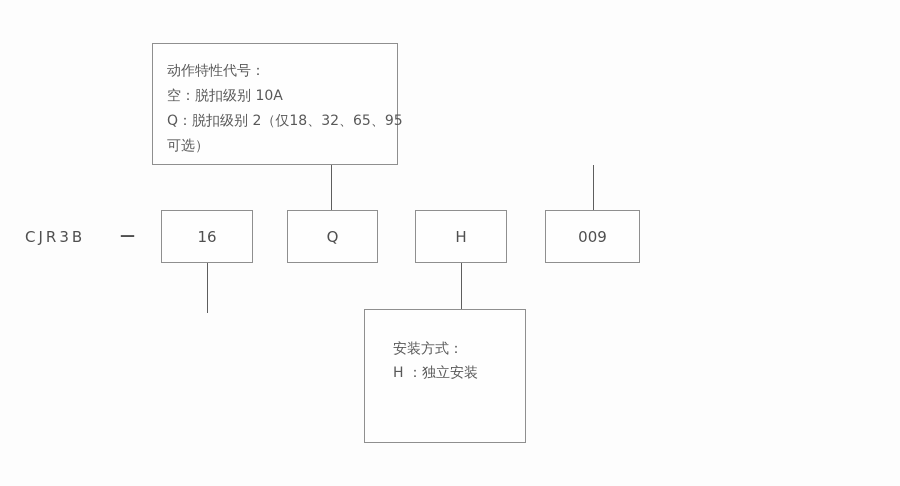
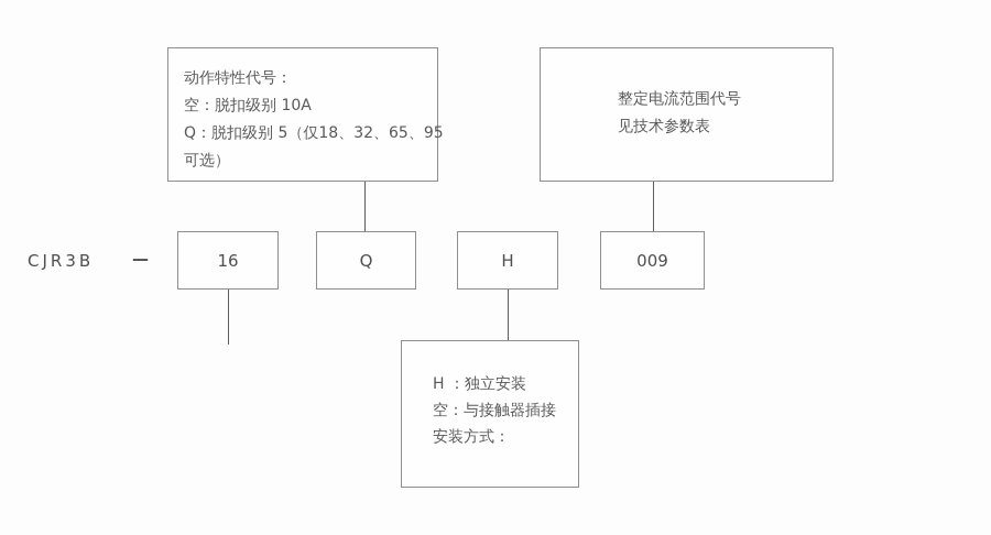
  动作特性代号：
  空：脱扣级别 10A
- Q：脱扣级别 2（仅18、32、65、95
+ Q：脱扣级别 5（仅18、32、65、95
  可选）
+ 整定电流范围代号
+ 见技术参数表
  CJR3B
  —
  16
  Q
  H
  009
- 安装方式：
+ H ：独立安装
+ 空：与接触器插接
- H ：独立安装
+ 安装方式：
